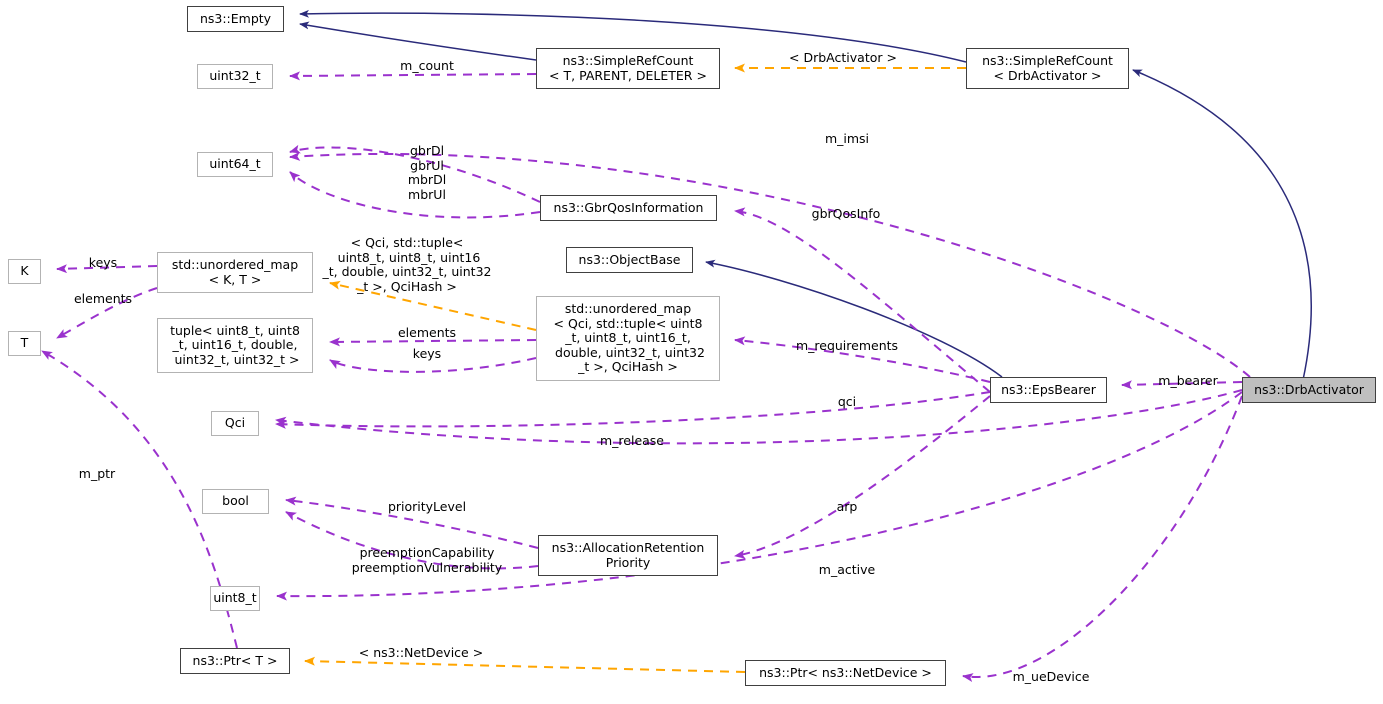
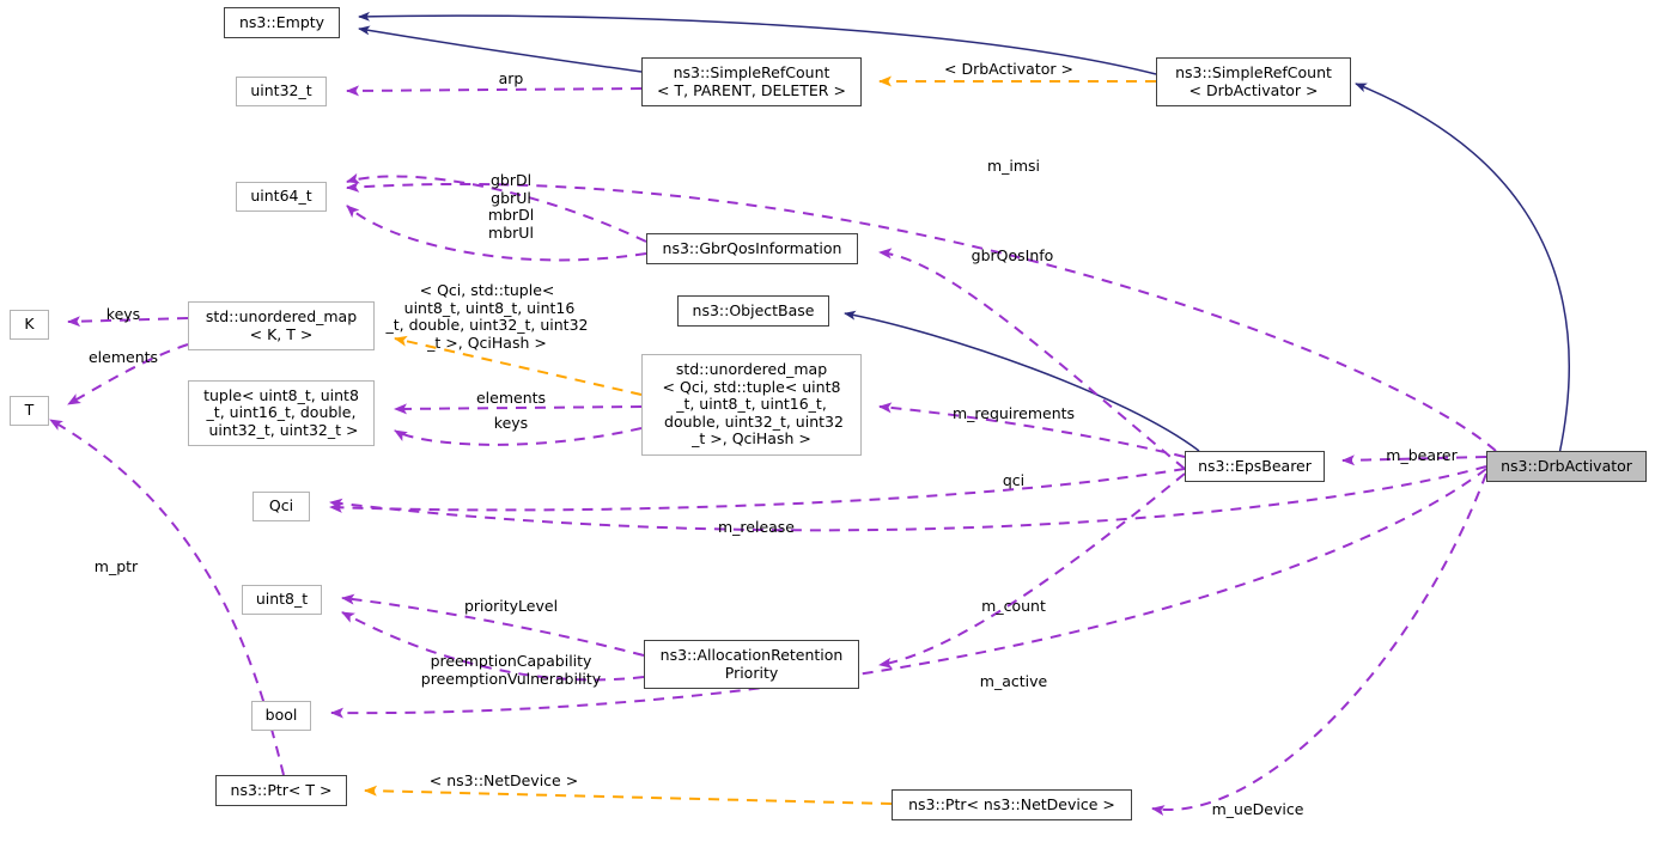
  ns3::Empty
  uint32_t
  ns3::SimpleRefCount
  < T, PARENT, DELETER >
  ns3::SimpleRefCount
  < DrbActivator >
  uint64_t
  ns3::GbrQosInformation
  K
  std::unordered_map
  < K, T >
  ns3::ObjectBase
  T
  tuple< uint8_t, uint8
  _t, uint16_t, double,
  uint32_t, uint32_t >
  std::unordered_map
  < Qci, std::tuple< uint8
  _t, uint8_t, uint16_t,
  double, uint32_t, uint32
  _t >, QciHash >
  ns3::EpsBearer
  ns3::DrbActivator
  Qci
- bool
+ uint8_t
  ns3::AllocationRetention
  Priority
- uint8_t
+ bool
  ns3::Ptr< T >
  ns3::Ptr< ns3::NetDevice >
- m_count
+ arp
  < DrbActivator >
  m_imsi
  gbrDl
  gbrUl
  mbrDl
  mbrUl
  gbrQosInfo
  keys
  < Qci, std::tuple<
  uint8_t, uint8_t, uint16
  _t, double, uint32_t, uint32
  _t >, QciHash >
  elements
  elements
  keys
  m_requirements
  m_bearer
  qci
  m_release
  m_ptr
  priorityLevel
- arp
+ m_count
  preemptionCapability
  preemptionVulnerability
  m_active
  < ns3::NetDevice >
  m_ueDevice
